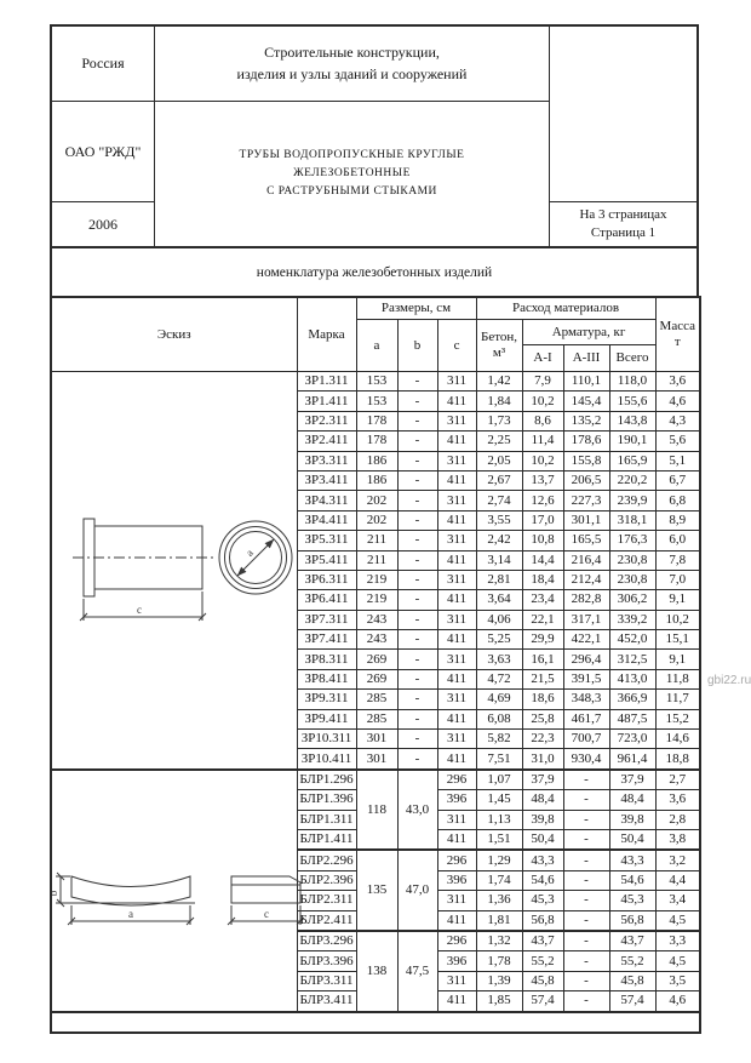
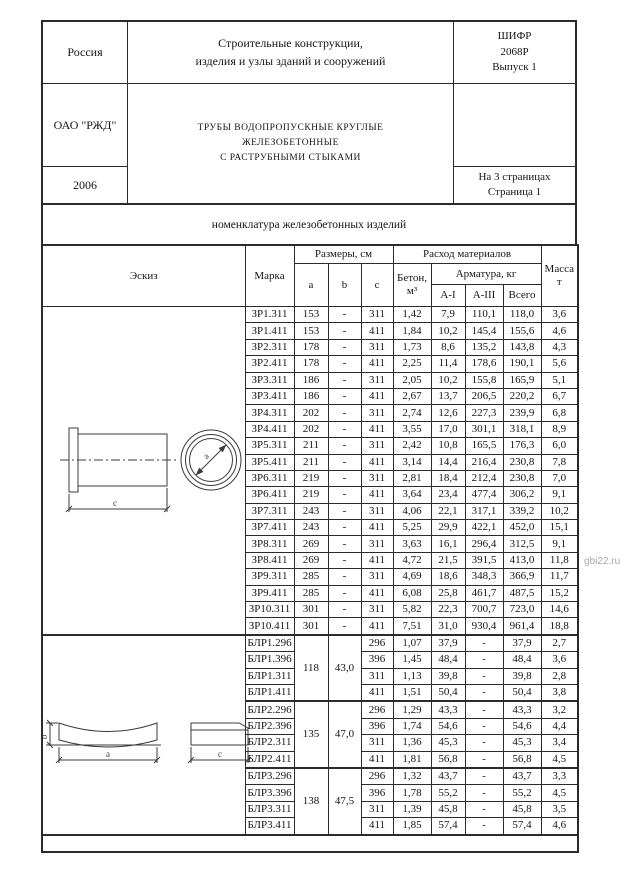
  Россия
  ОАО "РЖД"
  2006
  Строительные конструкции,
  изделия и узлы зданий и сооружений
  ТРУБЫ ВОДОПРОПУСКНЫЕ КРУГЛЫЕ
  ЖЕЛЕЗОБЕТОННЫЕ
  С РАСТРУБНЫМИ СТЫКАМИ
+ ШИФР
+ 2068Р
+ Выпуск 1
  На 3 страницах
  Страница 1
  номенклатура железобетонных изделий
  Эскиз	Марка	Размеры, см	Расход материалов	Масса т
  a	b	c	Бетон, м³	Арматура, кг
  А-I	А-III	Всего
  ЗР1.411	153	-	411	1,84	10,2	145,4	155,6	4,6
  ЗР2.311	178	-	311	1,73	8,6	135,2	143,8	4,3
  ЗР2.411	178	-	411	2,25	11,4	178,6	190,1	5,6
  ЗР3.311	186	-	311	2,05	10,2	155,8	165,9	5,1
  ЗР3.411	186	-	411	2,67	13,7	206,5	220,2	6,7
  ЗР4.311	202	-	311	2,74	12,6	227,3	239,9	6,8
  ЗР4.411	202	-	411	3,55	17,0	301,1	318,1	8,9
  ЗР5.311	211	-	311	2,42	10,8	165,5	176,3	6,0
  ЗР5.411	211	-	411	3,14	14,4	216,4	230,8	7,8
  ЗР6.311	219	-	311	2,81	18,4	212,4	230,8	7,0
- ЗР6.411	219	-	411	3,64	23,4	282,8	306,2	9,1
+ ЗР6.411	219	-	411	3,64	23,4	477,4	306,2	9,1
  ЗР7.311	243	-	311	4,06	22,1	317,1	339,2	10,2
  ЗР7.411	243	-	411	5,25	29,9	422,1	452,0	15,1
  ЗР8.311	269	-	311	3,63	16,1	296,4	312,5	9,1
  ЗР8.411	269	-	411	4,72	21,5	391,5	413,0	11,8
  ЗР9.311	285	-	311	4,69	18,6	348,3	366,9	11,7
  ЗР9.411	285	-	411	6,08	25,8	461,7	487,5	15,2
  ЗР10.311	301	-	311	5,82	22,3	700,7	723,0	14,6
  ЗР10.411	301	-	411	7,51	31,0	930,4	961,4	18,8
  a c	БЛР1.296	118	43,0	296	1,07	37,9	-	37,9	2,7
  БЛР1.396	396	1,45	48,4	-	48,4	3,6
  БЛР1.311	311	1,13	39,8	-	39,8	2,8
  БЛР1.411	411	1,51	50,4	-	50,4	3,8
  БЛР2.296	135	47,0	296	1,29	43,3	-	43,3	3,2
  БЛР2.396	396	1,74	54,6	-	54,6	4,4
  БЛР2.311	311	1,36	45,3	-	45,3	3,4
  БЛР2.411	411	1,81	56,8	-	56,8	4,5
  БЛР3.296	138	47,5	296	1,32	43,7	-	43,7	3,3
  БЛР3.396	396	1,78	55,2	-	55,2	4,5
  БЛР3.311	311	1,39	45,8	-	45,8	3,5
  БЛР3.411	411	1,85	57,4	-	57,4	4,6
  gbi22.ru
